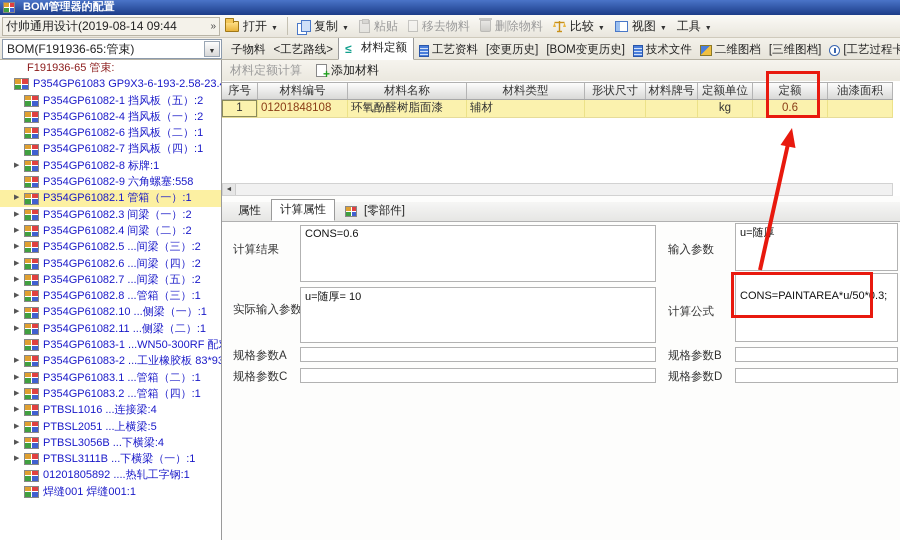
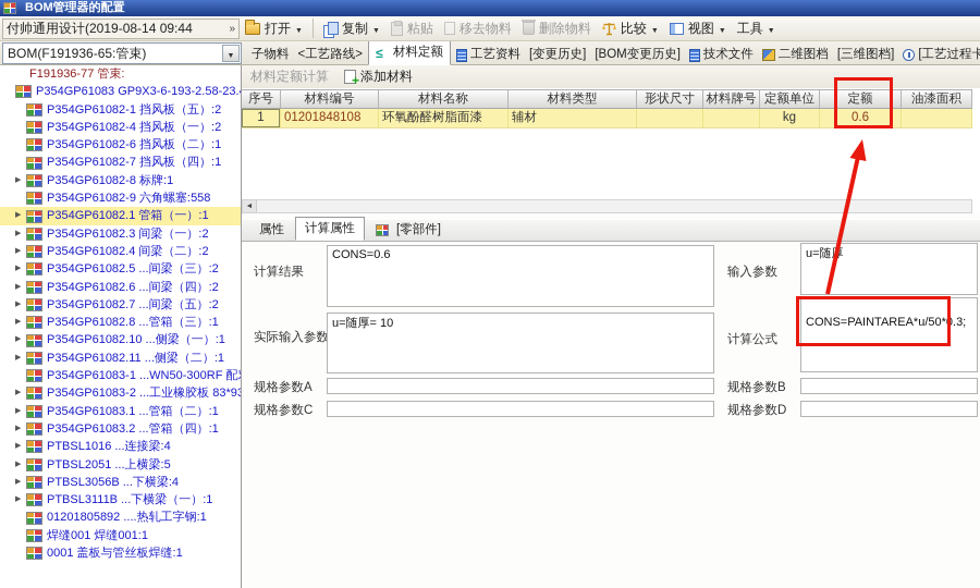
  BOM管理器的配置
  付帅通用设计(2019-08-14 09:44
  »
  打开
  复制
  粘贴
  移去物料
  删除物料
  比较
  视图
  工具
  BOM(F191936-65:管束)
  子物料
  <工艺路线>
  材料定额
  工艺资料
  [变更历史]
  [BOM变更历史]
  技术文件
  二维图档
  [三维图档]
  [工艺过程卡
- F191936-65 管束:
+ F191936-77 管束:
  P354GP61083 GP9X3-6-193-2.58-23.
  P354GP61082-1 挡风板（五）:2
  P354GP61082-4 挡风板（一）:2
  P354GP61082-6 挡风板（二）:1
  P354GP61082-7 挡风板（四）:1
  P354GP61082-8 标牌:1
  P354GP61082-9 六角螺塞:558
  P354GP61082.1 管箱（一）:1
  P354GP61082.3 间梁（一）:2
  P354GP61082.4 间梁（二）:2
  P354GP61082.5 ...间梁（三）:2
  P354GP61082.6 ...间梁（四）:2
  P354GP61082.7 ...间梁（五）:2
  P354GP61082.8 ...管箱（三）:1
  P354GP61082.10 ...侧梁（一）:1
  P354GP61082.11 ...侧梁（二）:1
  P354GP61083-1 ...WN50-300RF 配
  P354GP61083-2 ...工业橡胶板 83*93
  P354GP61083.1 ...管箱（二）:1
  P354GP61083.2 ...管箱（四）:1
  PTBSL1016 ...连接梁:4
  PTBSL2051 ...上横梁:5
  PTBSL3056B ...下横梁:4
  PTBSL3111B ...下横梁（一）:1
  01201805892 ....热轧工字钢:1
  焊缝001 焊缝001:1
+ 0001 盖板与管丝板焊缝:1
  材料定额计算
  添加材料
  序号
  材料编号
  材料名称
  材料类型
  形状尺寸
  材料牌号
  定额单位
  定额
  油漆面积
  1
  01201848108
  环氧酚醛树脂面漆
  辅材
  kg
  0.6
  属性
  计算属性
  [零部件]
  计算结果
  CONS=0.6
  实际输入参数
  u=随厚= 10
  规格参数A
  规格参数C
  输入参数
  u=随
  计算公式
  CONS=PAINTAREA*u/50*0.3;
  规格参数B
  规格参数D
